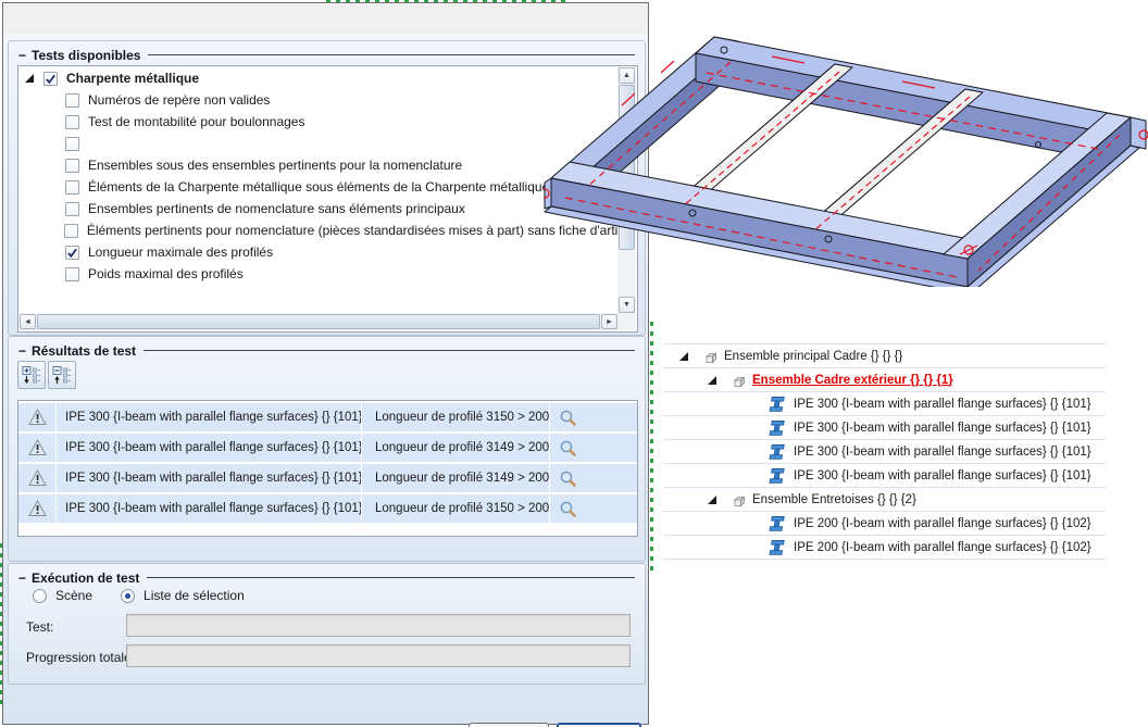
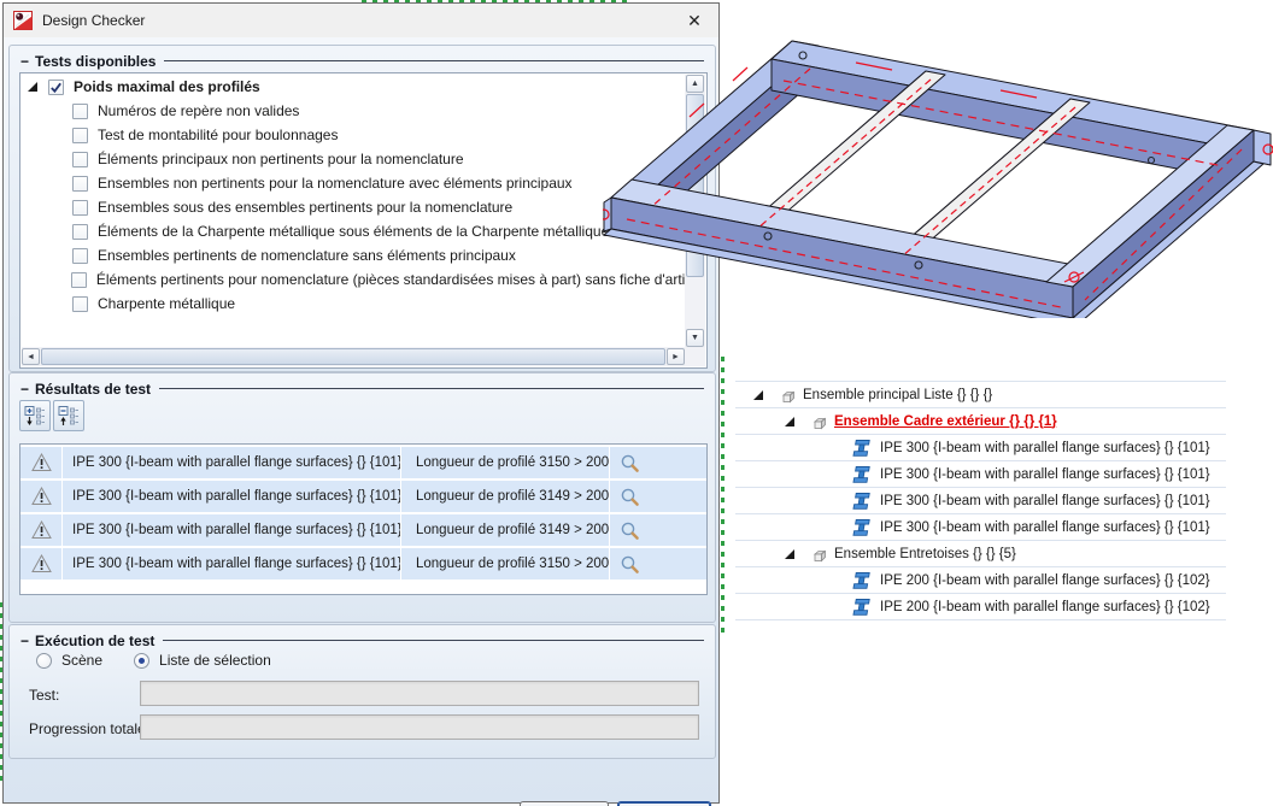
+ Design Checker
+ ✕
  −
  Tests disponibles
- Charpente métallique
+ Poids maximal des profilés
  Numéros de repère non valides
  Test de montabilité pour boulonnages
+ Éléments principaux non pertinents pour la nomenclature
+ Ensembles non pertinents pour la nomenclature avec éléments principaux
  Ensembles sous des ensembles pertinents pour la nomenclature
  Éléments de la Charpente métallique sous éléments de la Charpente métalliqu
  Ensembles pertinents de nomenclature sans éléments principaux
  Éléments pertinents pour nomenclature (pièces standardisées mises à part) sans fiche d'arti
- Longueur maximale des profilés
- Poids maximal des profilés
+ Charpente métallique
  −
  Résultats de test
  IPE 300 {I-beam with parallel flange surfaces} {} {101}
  Longueur de profilé 3150 > 200
  IPE 300 {I-beam with parallel flange surfaces} {} {101}
  Longueur de profilé 3149 > 200
  IPE 300 {I-beam with parallel flange surfaces} {} {101}
  Longueur de profilé 3149 > 200
  IPE 300 {I-beam with parallel flange surfaces} {} {101}
  Longueur de profilé 3150 > 200
  −
  Exécution de test
  Scène
  Liste de sélection
  Test:
  Progression total
- Ensemble principal Cadre {} {} {}
+ Ensemble principal Liste {} {} {}
  Ensemble Cadre extérieur {} {} {1}
  IPE 300 {I-beam with parallel flange surfaces} {} {101}
  IPE 300 {I-beam with parallel flange surfaces} {} {101}
  IPE 300 {I-beam with parallel flange surfaces} {} {101}
  IPE 300 {I-beam with parallel flange surfaces} {} {101}
- Ensemble Entretoises {} {} {2}
+ Ensemble Entretoises {} {} {5}
  IPE 200 {I-beam with parallel flange surfaces} {} {102}
  IPE 200 {I-beam with parallel flange surfaces} {} {102}
